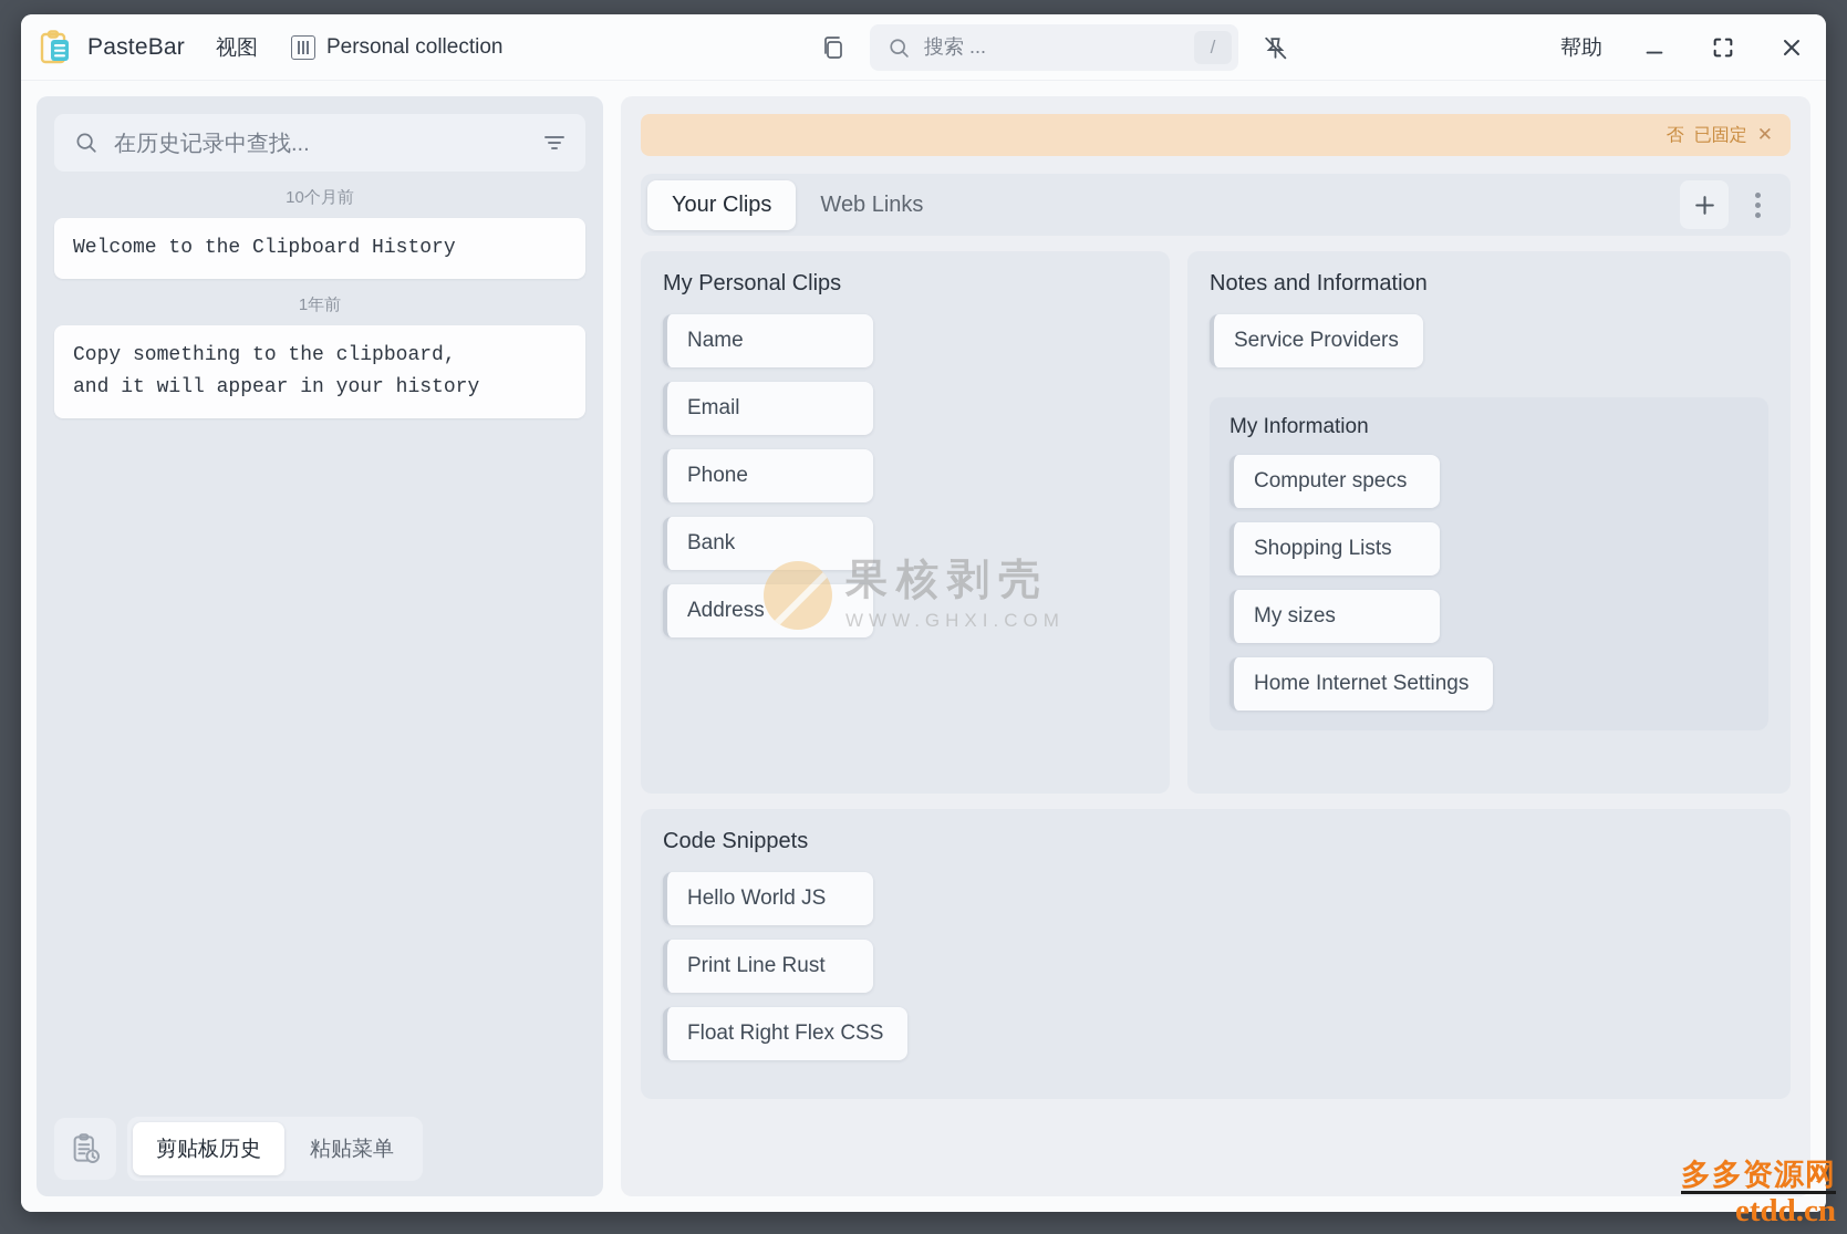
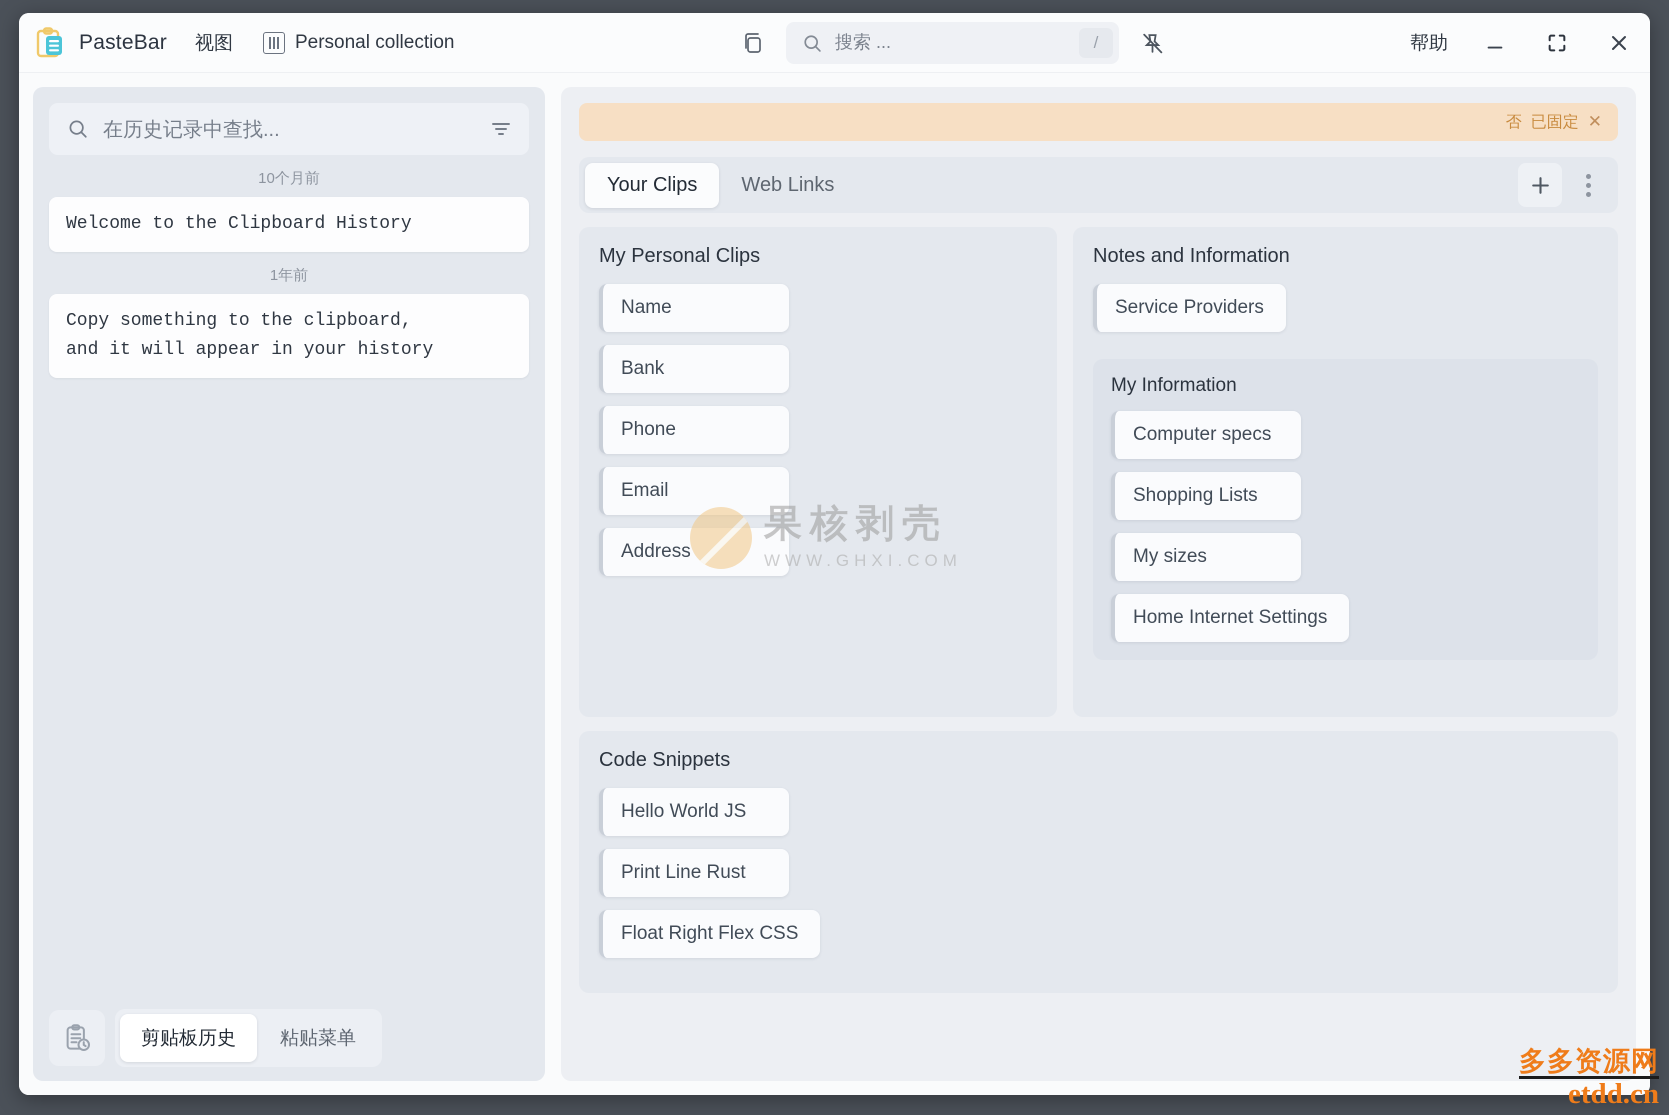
  PasteBar
  视图
  Personal collection
  搜索 ...
  /
  帮助
  在历史记录中查找...
  10个月前
  Welcome to the Clipboard History
  1年前
  Copy something to the clipboard,
  and it will appear in your history
  剪贴板历史
  粘贴菜单
  否
  已固定
  ✕
  Your Clips
  Web Links
  My Personal Clips
  Name
- Email
+ Bank
  Phone
- Bank
+ Email
  Address
  Notes and Information
  Service Providers
  My Information
  Computer specs
  Shopping Lists
  My sizes
  Home Internet Settings
  Code Snippets
  Hello World JS
  Print Line Rust
  Float Right Flex CSS
  果核剥壳
  WWW.GHXI.COM
  多多资源网
  etdd.cn
